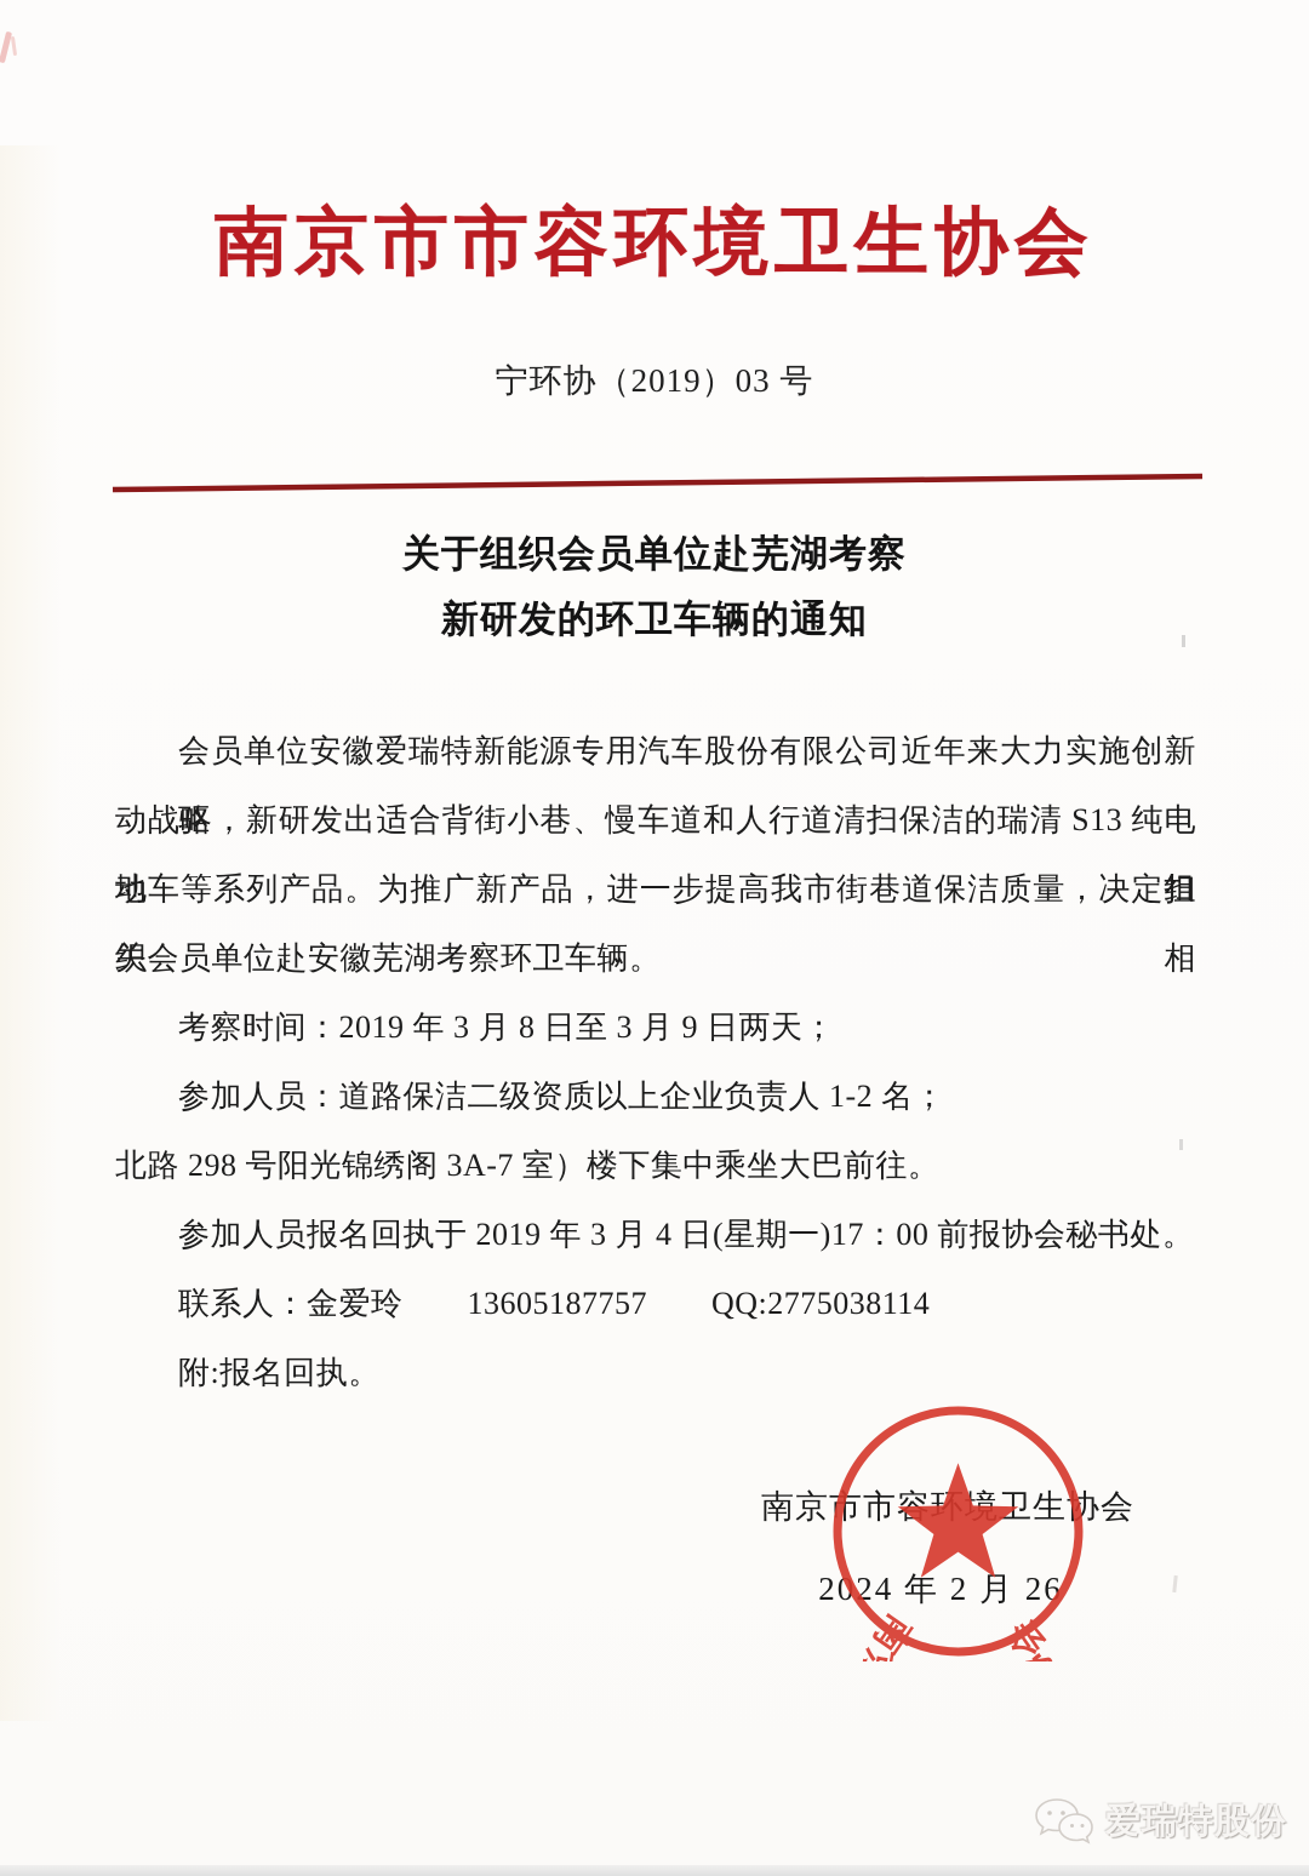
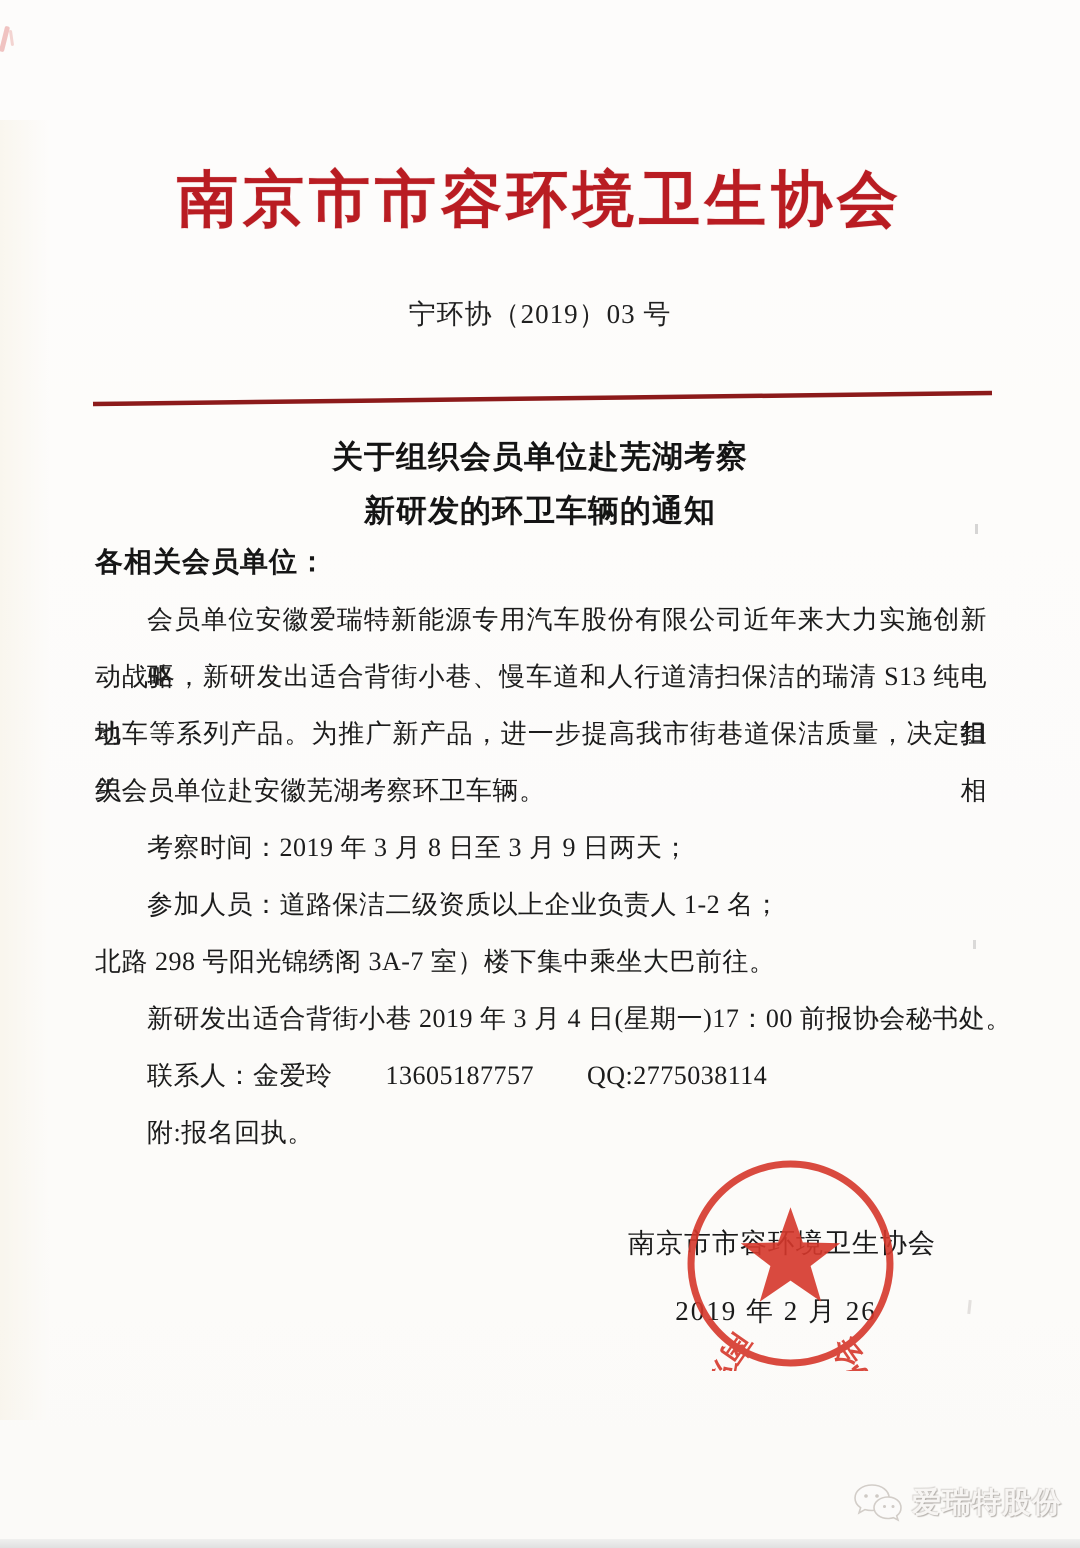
  南京市市容环境卫生协会
  宁环协（2019）03 号
  关于组织会员单位赴芜湖考察
  新研发的环卫车辆的通知
+ 各相关会员单位：
  会员单位安徽爱瑞特新能源专用汽车股份有限公司近年来大力实施创新驱
  动战略，新研发出适合背街小巷、慢车道和人行道清扫保洁的瑞清 S13 纯电动扫
  地车等系列产品。为推广新产品，进一步提高我市街巷道保洁质量，决定组织相
  关会员单位赴安徽芜湖考察环卫车辆。
  考察时间：2019 年 3 月 8 日至 3 月 9 日两天；
  参加人员：道路保洁二级资质以上企业负责人 1-2 名；
  北路 298 号阳光锦绣阁 3A-7 室）楼下集中乘坐大巴前往。
- 参加人员报名回执于 2019 年 3 月 4 日(星期一)17：00 前报协会秘书处。
+ 新研发出适合背街小巷 2019 年 3 月 4 日(星期一)17：00 前报协会秘书处。
  联系人：金爱玲 13605187757 QQ:2775038114
  附:报名回执。
  南京市市卫生协会
- 2024 年 2 月 26
+ 2019 年 2 月 26
  爱瑞特股份
